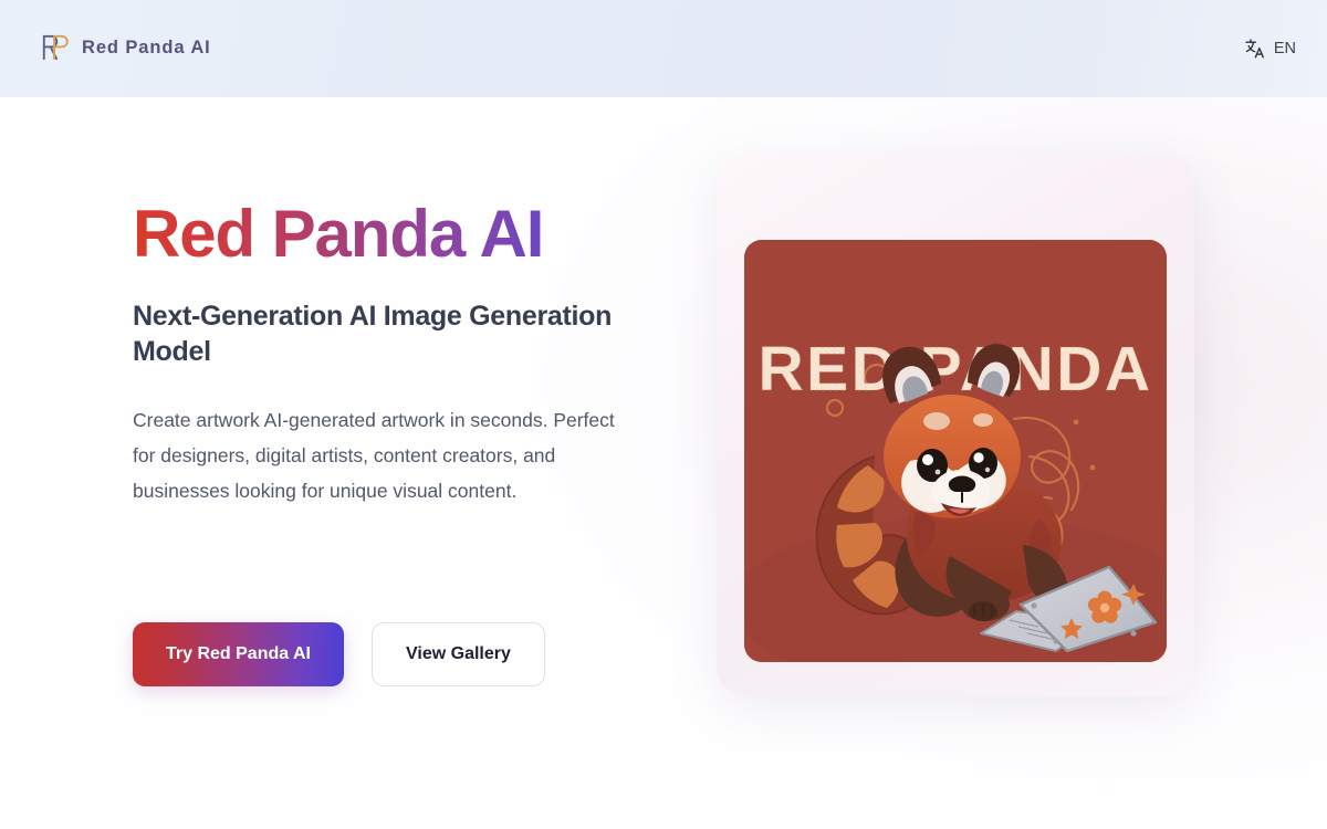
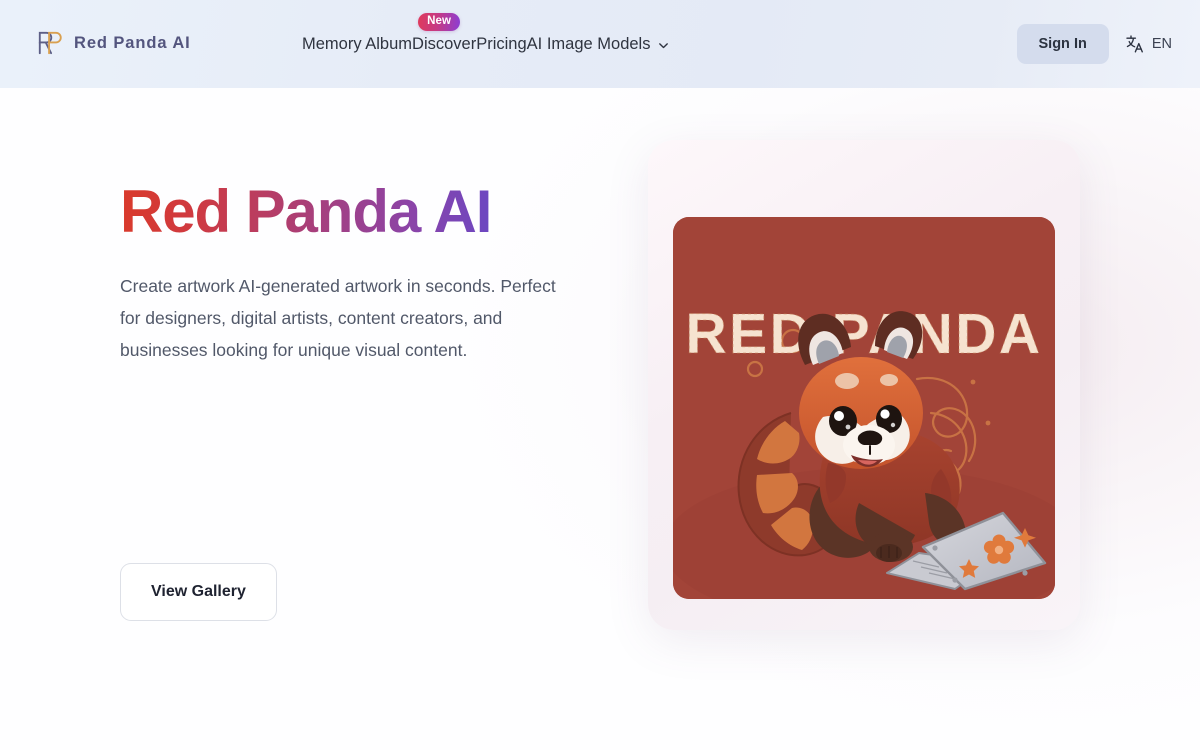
  Red Panda AI
+ Memory Album
+ New
+ Discover
+ Pricing
+ AI Image Models
+ Sign In
  EN
  Red Panda AI
- Next-Generation AI Image Generation Model
  Create artwork AI-generated artwork in seconds. Perfect for designers, digital artists, content creators, and businesses looking for unique visual content.
- Try Red Panda AI
  View Gallery
  RED PNDA
